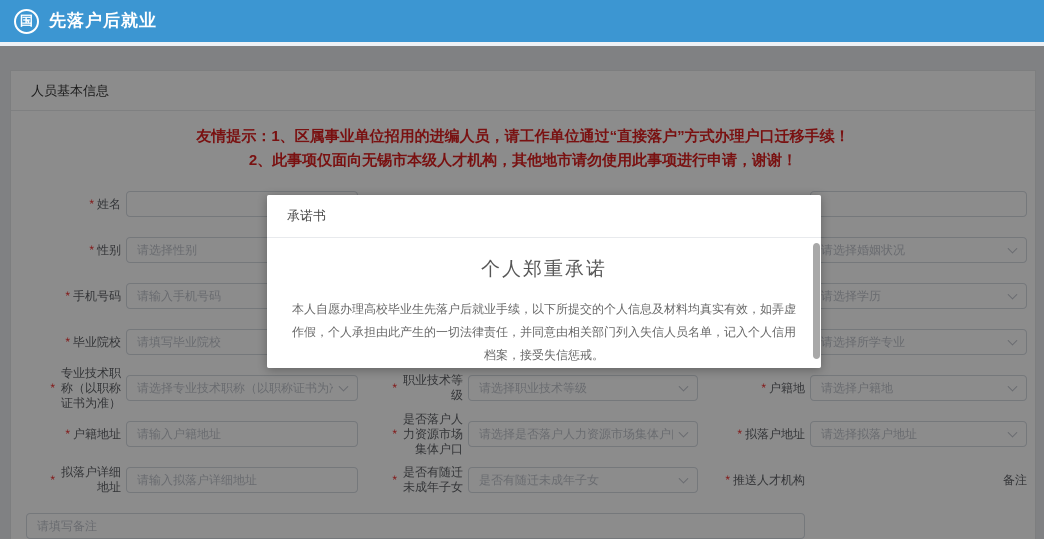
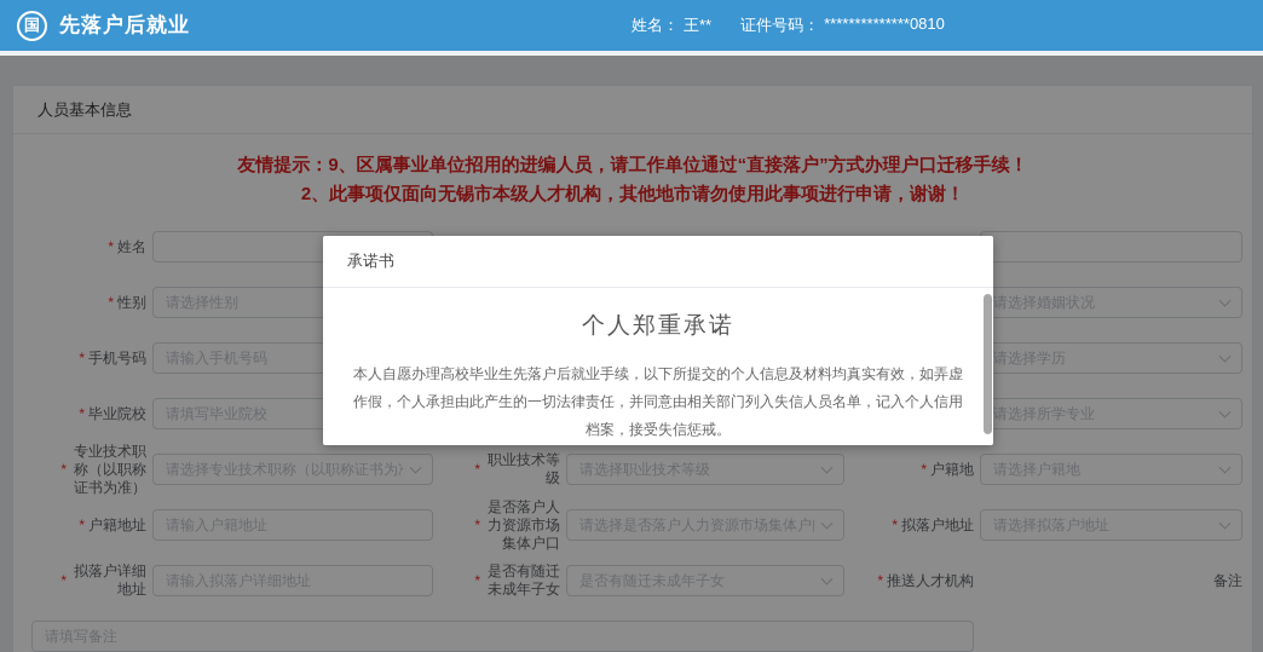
  国
  先落户后就业
+ 姓名：
+ 王**
+ 证件号码：
+ **************0810
  人员基本信息
- 友情提示：1、区属事业单位招用的进编人员，请工作单位通过“直接落户”方式办理户口迁移手续！
+ 友情提示：9、区属事业单位招用的进编人员，请工作单位通过“直接落户”方式办理户口迁移手续！
  2、此事项仅面向无锡市本级人才机构，其他地市请勿使用此事项进行申请，谢谢！
  *
  姓名
  *
  性别
  请选择性别
  请选择婚姻状况
  *
  手机号码
  请输入手机号码
  请选择学历
  *
  毕业院校
  请填写毕业院校
  请选择所学专业
  *
  专业技术职称（以职称证书为准）
  请选择专业技术职称（以职称证书为
  *
  职业技术等级
  请选择职业技术等级
  *
  户籍地
  请选择户籍地
  *
  户籍地址
  请输入户籍地址
  *
  是否落户人力资源市场集体户口
  请选择是否落户人力资源市场集体户
  *
  拟落户地址
  请选择拟落户地址
  *
  拟落户详细地址
  请输入拟落户详细地址
  *
  是否有随迁未成年子女
  是否有随迁未成年子女
  *
  推送人才机构
  备注
  请填写备注
  承诺书
  个人郑重承诺
  本人自愿办理高校毕业生先落户后就业手续，以下所提交的个人信息及材料均真实有效，如弄虚作假，个人承担由此产生的一切法律责任，并同意由相关部门列入失信人员名单，记入个人信用档案，接受失信惩戒。
